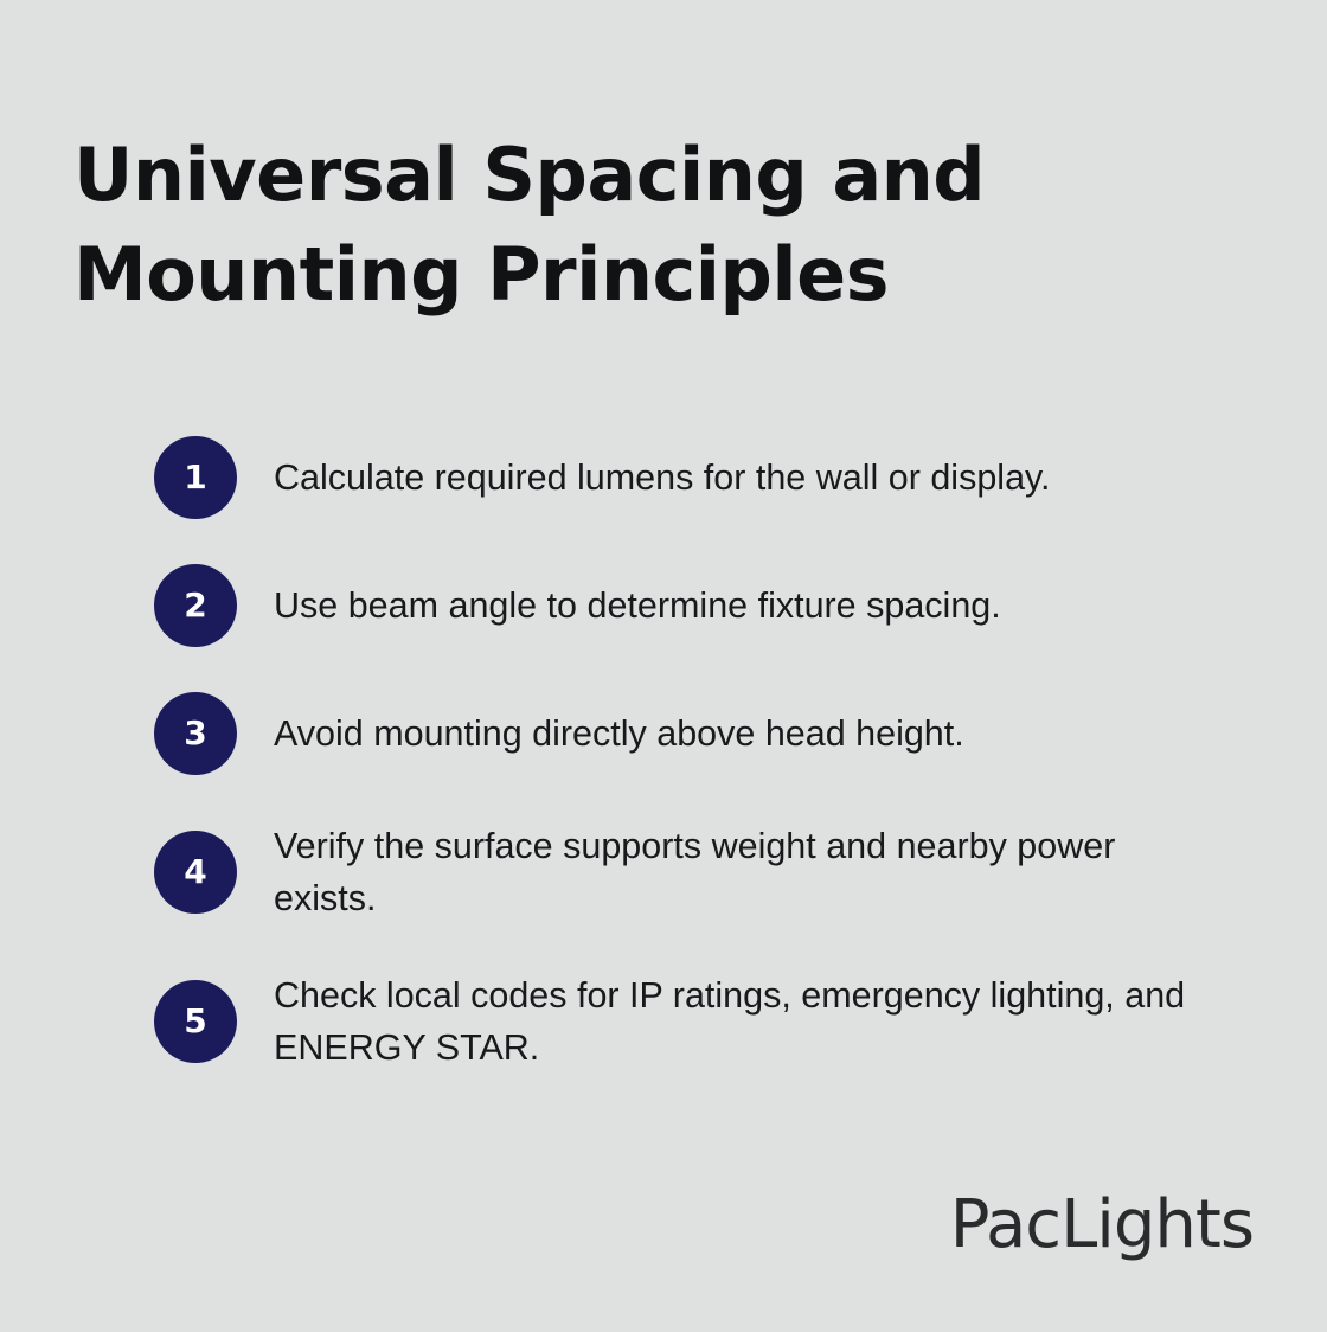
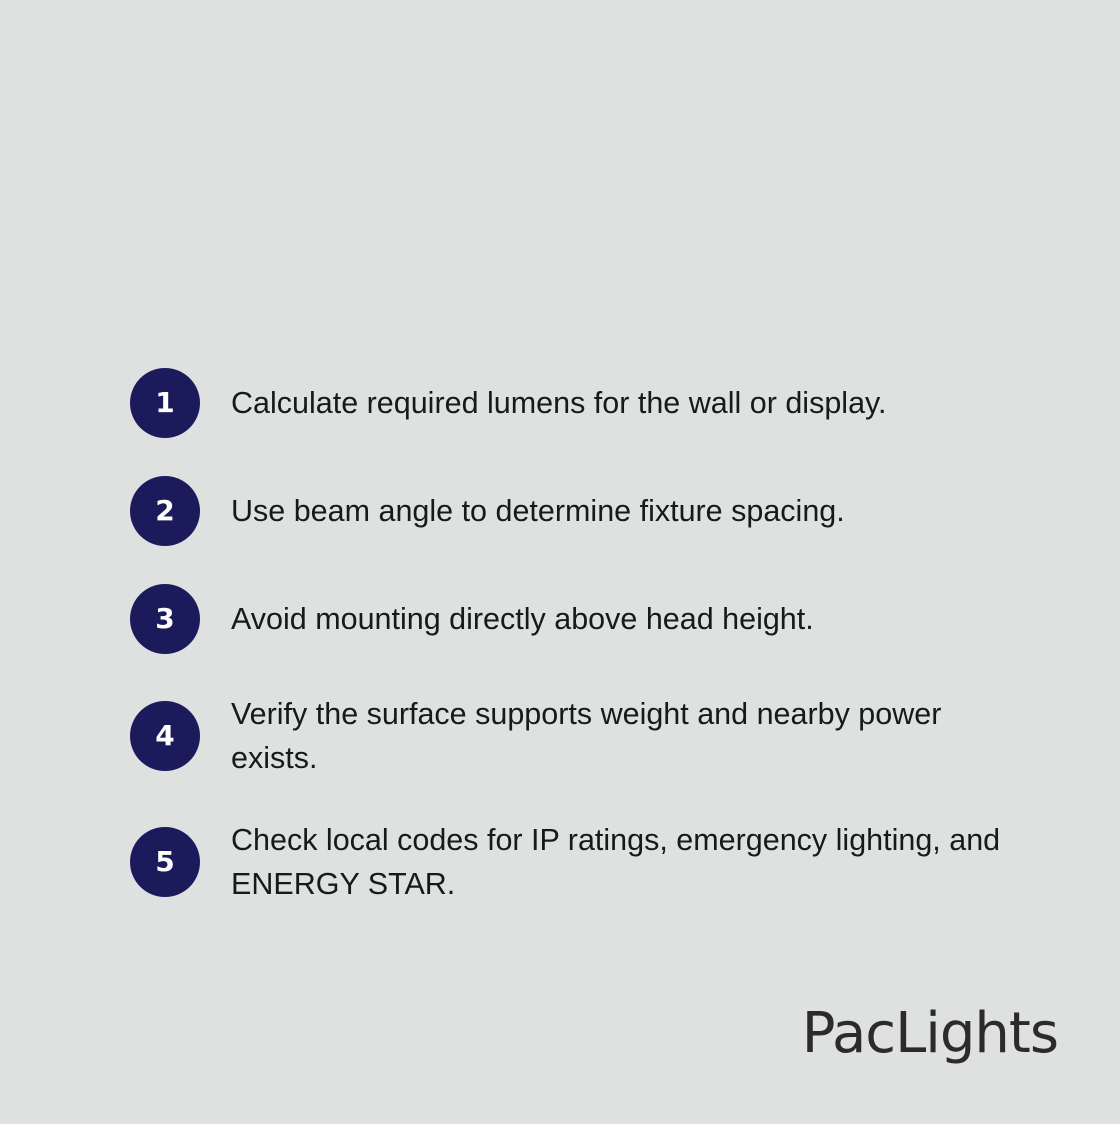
- Universal Spacing and
- Mounting Principles
  1
  Calculate required lumens for the wall or display.
  2
  Use beam angle to determine fixture spacing.
  3
  Avoid mounting directly above head height.
  4
  Verify the surface supports weight and nearby power exists.
  5
  Check local codes for IP ratings, emergency lighting, and ENERGY STAR.
  PacLights
